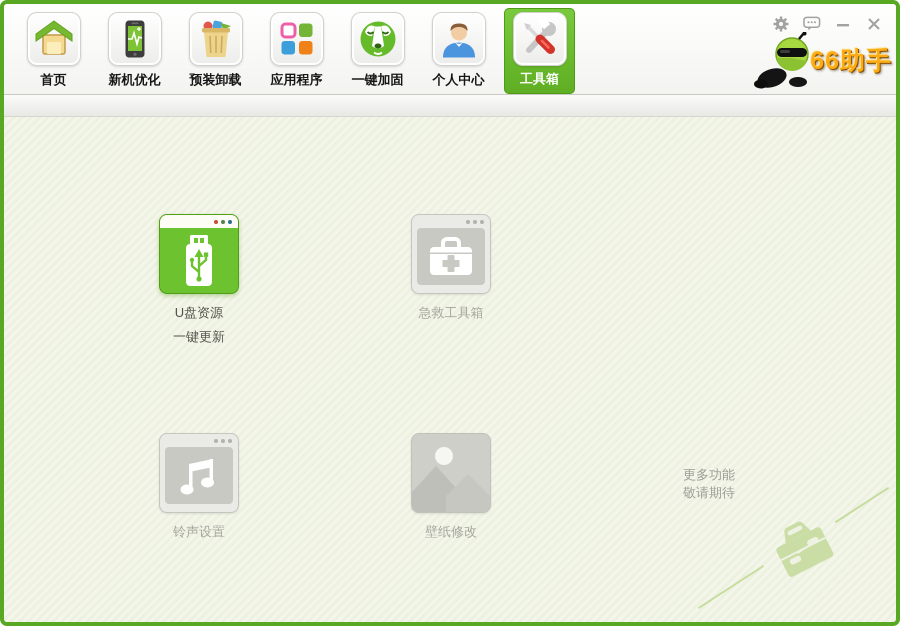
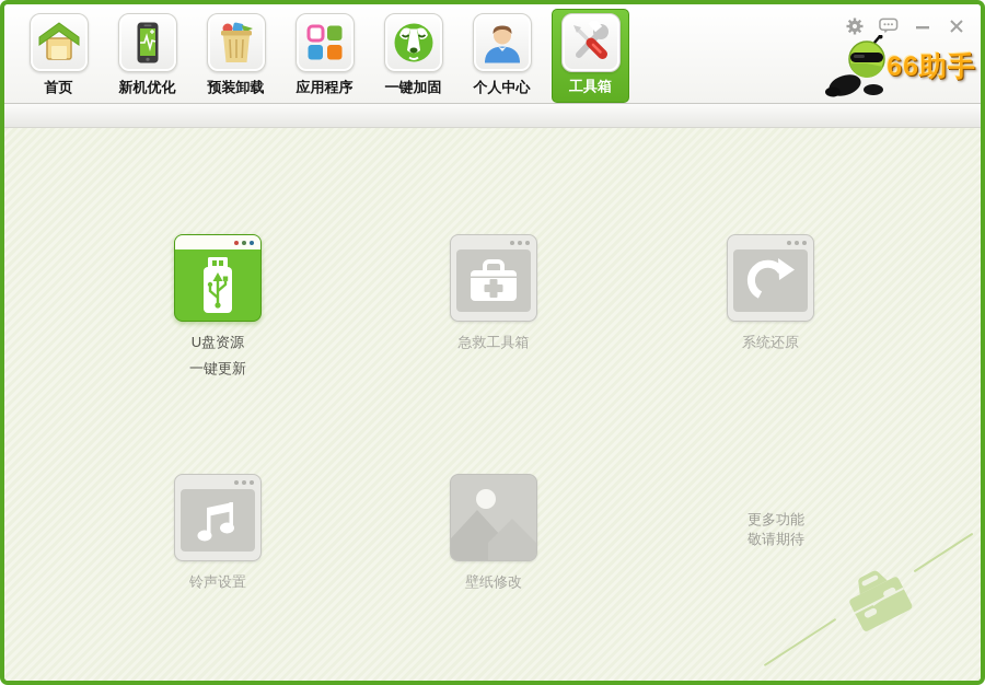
  首页
  新机优化
  预装卸载
  应用程序
  一键加固
  个人中心
  工具箱
  66助手
  U盘资源
  一键更新
  急救工具箱
+ 系统还原
  铃声设置
  壁纸修改
  更多功能
  敬请期待
